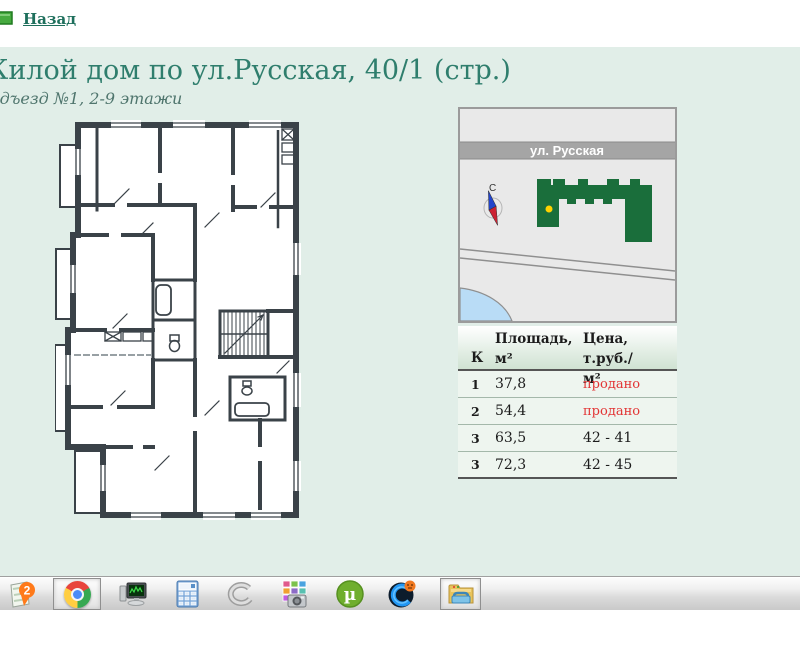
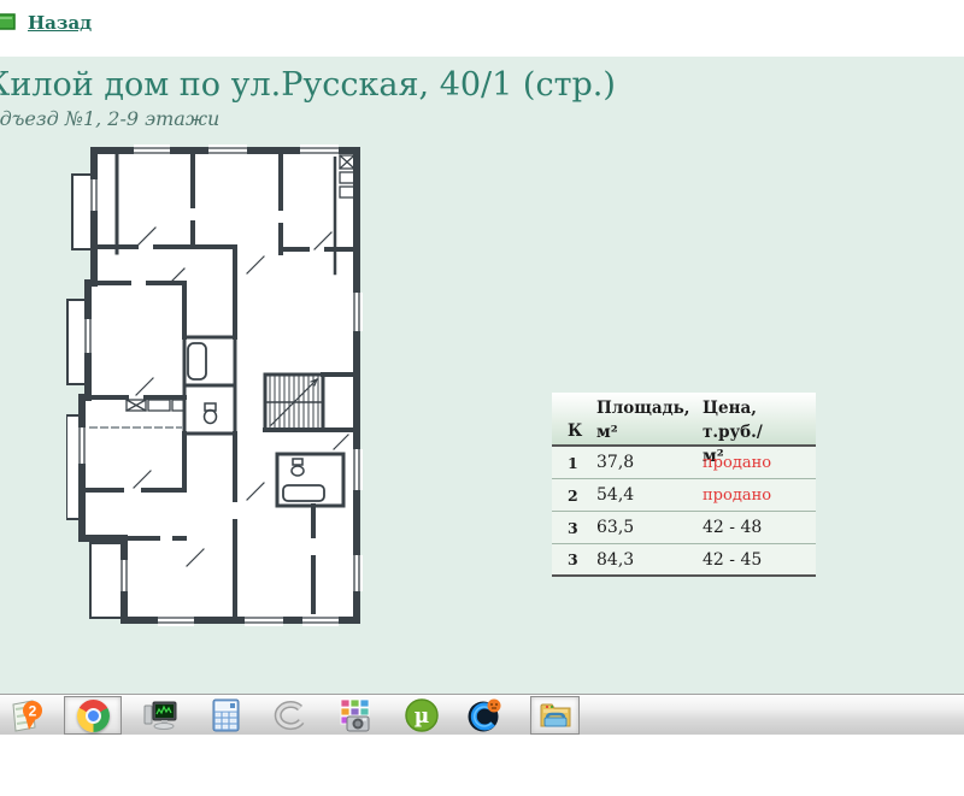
  Назад
  илой дом по ул.Русская, 40/1 (стр.)
  дъезд №1, 2-9 этажи
- ул. Русская
- С
  К
  Площадь,
  м²
  Цена, т.руб./
  м²
  1
  37,8
  продано
  2
  54,4
  продано
  3
  63,5
- 42 - 41
+ 42 - 48
  3
- 72,3
+ 84,3
  42 - 45
  2
  µ
